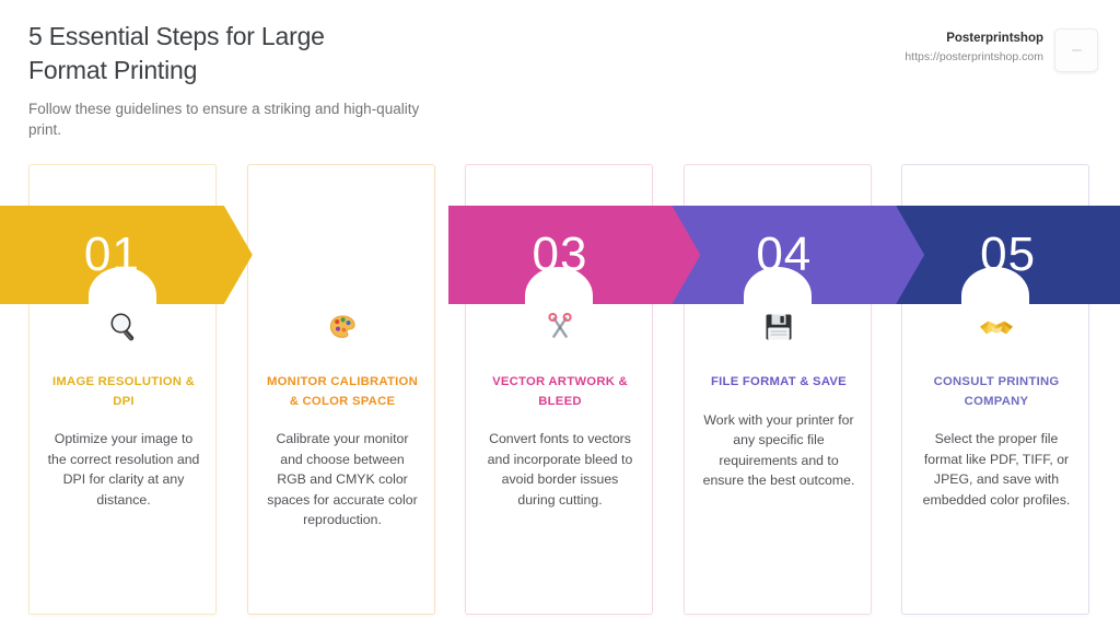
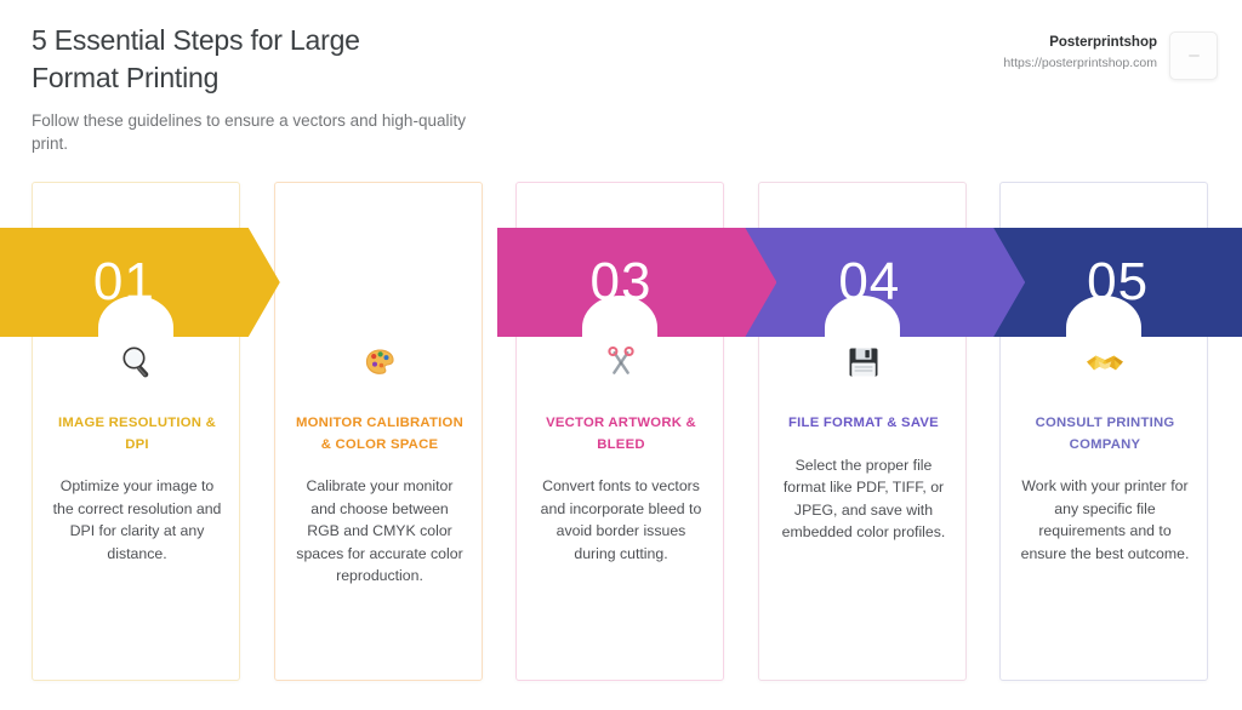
  5 Essential Steps for Large
  Format Printing
- Follow these guidelines to ensure a striking and high-quality print.
+ Follow these guidelines to ensure a vectors and high-quality print.
  Posterprintshop
  https://posterprintshop.com
  IMAGE RESOLUTION & DPI
  Optimize your image to the correct resolution and DPI for clarity at any distance.
  MONITOR CALIBRATION & COLOR SPACE
  Calibrate your monitor and choose between RGB and CMYK color spaces for accurate color reproduction.
  VECTOR ARTWORK & BLEED
  Convert fonts to vectors and incorporate bleed to avoid border issues during cutting.
  FILE FORMAT & SAVE
- Work with your printer for any specific file requirements and to ensure the best outcome.
+ Select the proper file format like PDF, TIFF, or JPEG, and save with embedded color profiles.
  CONSULT PRINTING COMPANY
- Select the proper file format like PDF, TIFF, or JPEG, and save with embedded color profiles.
+ Work with your printer for any specific file requirements and to ensure the best outcome.
  01
  03
  04
  05
